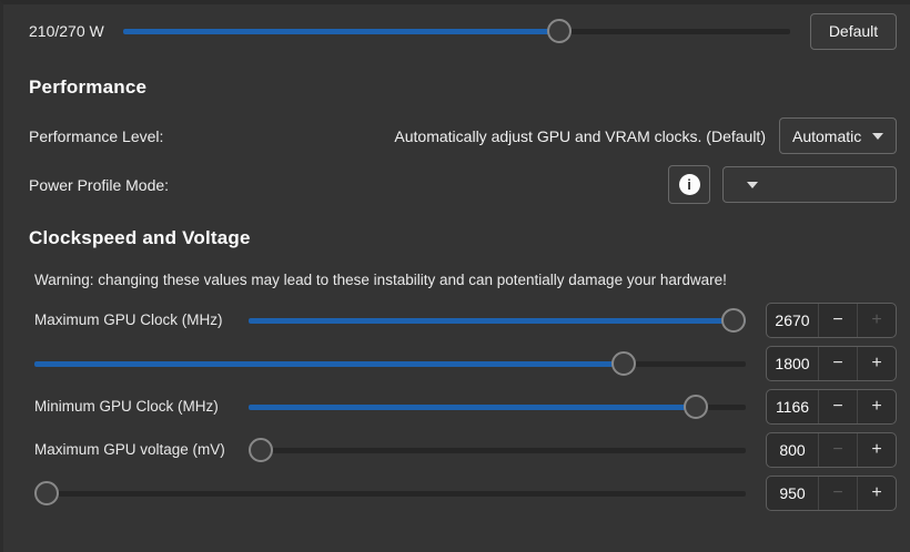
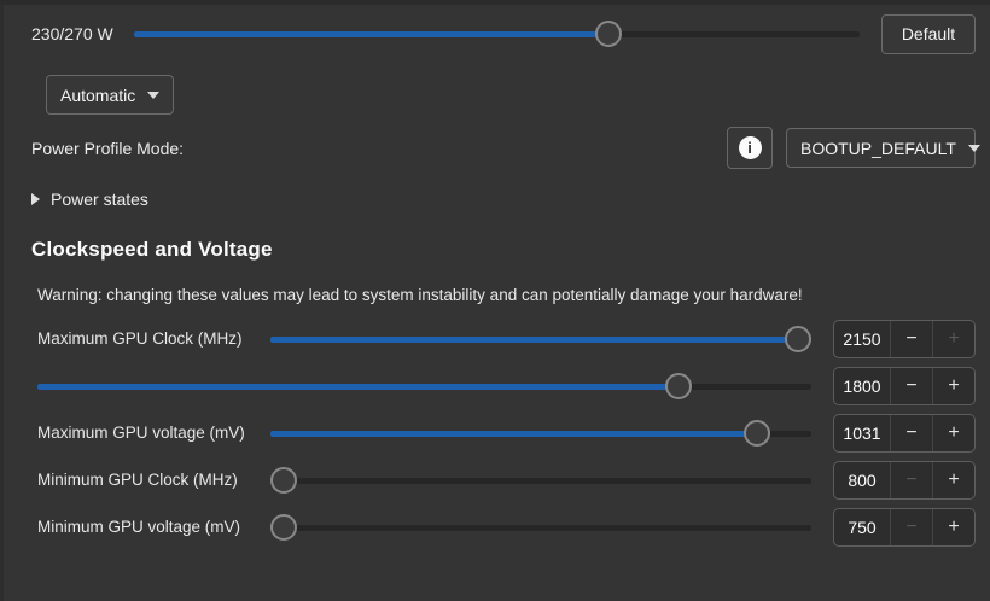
- 210/270 W
+ 230/270 W
  Default
- Performance
- Performance Level:
- Automatically adjust GPU and VRAM clocks. (Default)
  Automatic
  Power Profile Mode:
  i
+ BOOTUP_DEFAULT
+ Power states
  Clockspeed and Voltage
- Warning: changing these values may lead to these instability and can potentially damage your hardware!
+ Warning: changing these values may lead to system instability and can potentially damage your hardware!
  Maximum GPU Clock (MHz)
- 2670
+ 2150
  −
  +
  1800
  −
  +
- Minimum GPU Clock (MHz)
+ Maximum GPU voltage (mV)
- 1166
+ 1031
  −
  +
- Maximum GPU voltage (mV)
+ Minimum GPU Clock (MHz)
  800
  −
  +
+ Minimum GPU voltage (mV)
- 950
+ 750
  −
  +
